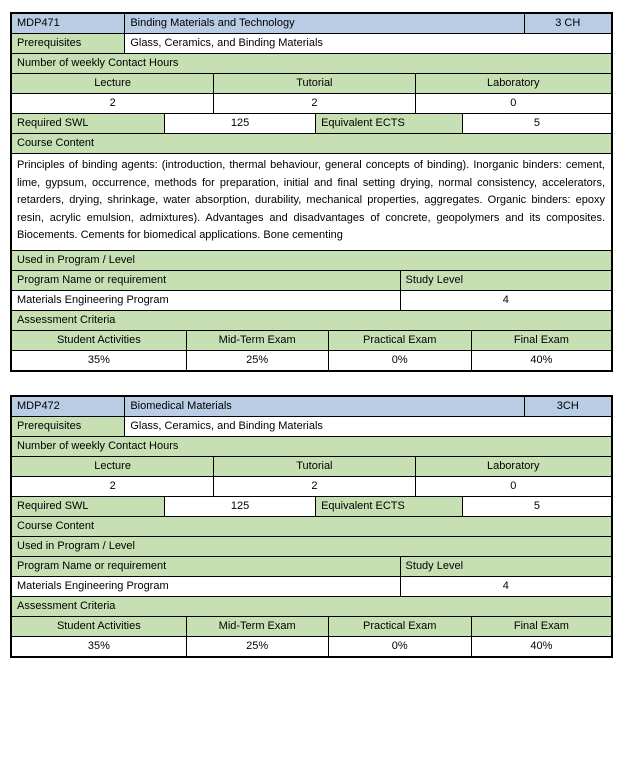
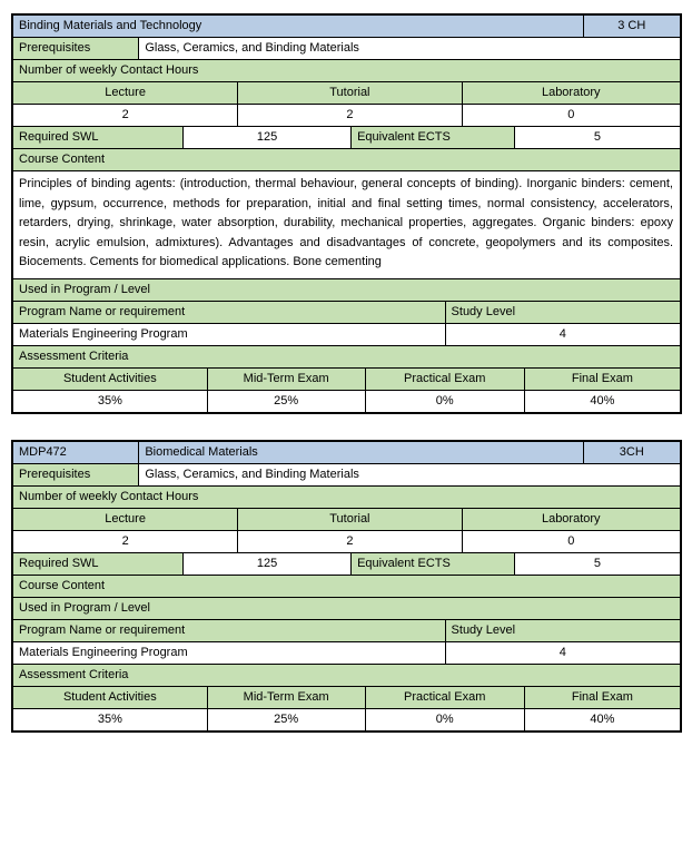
- MDP471
  Binding Materials and Technology
  3 CH
  Prerequisites
  Glass, Ceramics, and Binding Materials
  Number of weekly Contact Hours
  Lecture
  Tutorial
  Laboratory
  2
  2
  0
  Required SWL
  125
  Equivalent ECTS
  5
  Course Content
- Principles of binding agents: (introduction, thermal behaviour, general concepts of binding). Inorganic binders: cement, lime, gypsum, occurrence, methods for preparation, initial and final setting drying, normal consistency, accelerators, retarders, drying, shrinkage, water absorption, durability, mechanical properties, aggregates. Organic binders: epoxy resin, acrylic emulsion, admixtures). Advantages and disadvantages of concrete, geopolymers and its composites. Biocements. Cements for biomedical applications. Bone cementing
+ Principles of binding agents: (introduction, thermal behaviour, general concepts of binding). Inorganic binders: cement, lime, gypsum, occurrence, methods for preparation, initial and final setting times, normal consistency, accelerators, retarders, drying, shrinkage, water absorption, durability, mechanical properties, aggregates. Organic binders: epoxy resin, acrylic emulsion, admixtures). Advantages and disadvantages of concrete, geopolymers and its composites. Biocements. Cements for biomedical applications. Bone cementing
  Used in Program / Level
  Program Name or requirement
  Study Level
  Materials Engineering Program
  4
  Assessment Criteria
  Student Activities
  Mid-Term Exam
  Practical Exam
  Final Exam
  35%
  25%
  0%
  40%
  MDP472
  Biomedical Materials
  3CH
  Prerequisites
  Glass, Ceramics, and Binding Materials
  Number of weekly Contact Hours
  Lecture
  Tutorial
  Laboratory
  2
  2
  0
  Required SWL
  125
  Equivalent ECTS
  5
  Course Content
  Used in Program / Level
  Program Name or requirement
  Study Level
  Materials Engineering Program
  4
  Assessment Criteria
  Student Activities
  Mid-Term Exam
  Practical Exam
  Final Exam
  35%
  25%
  0%
  40%
